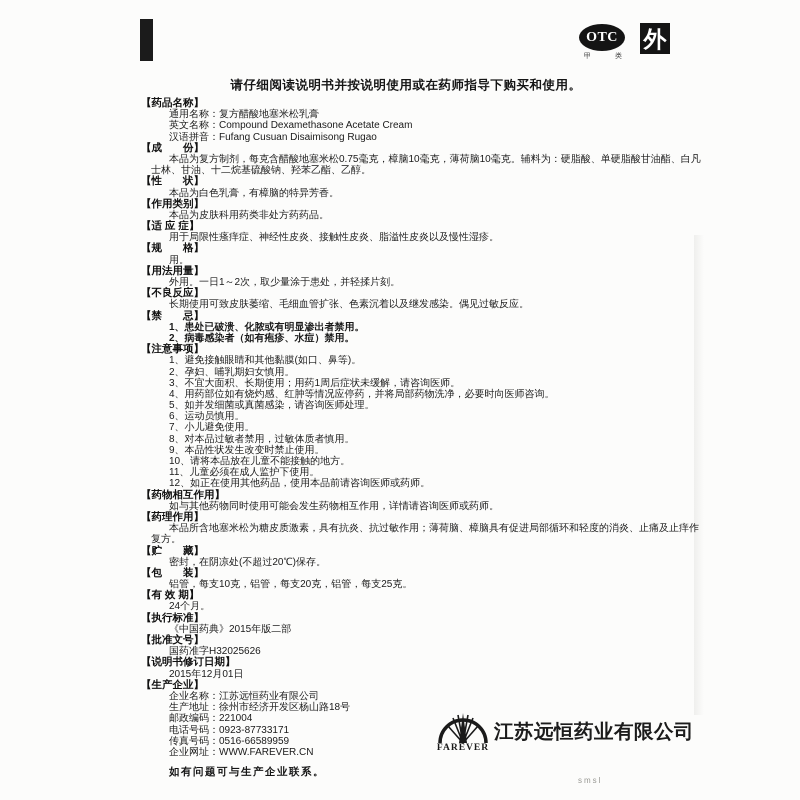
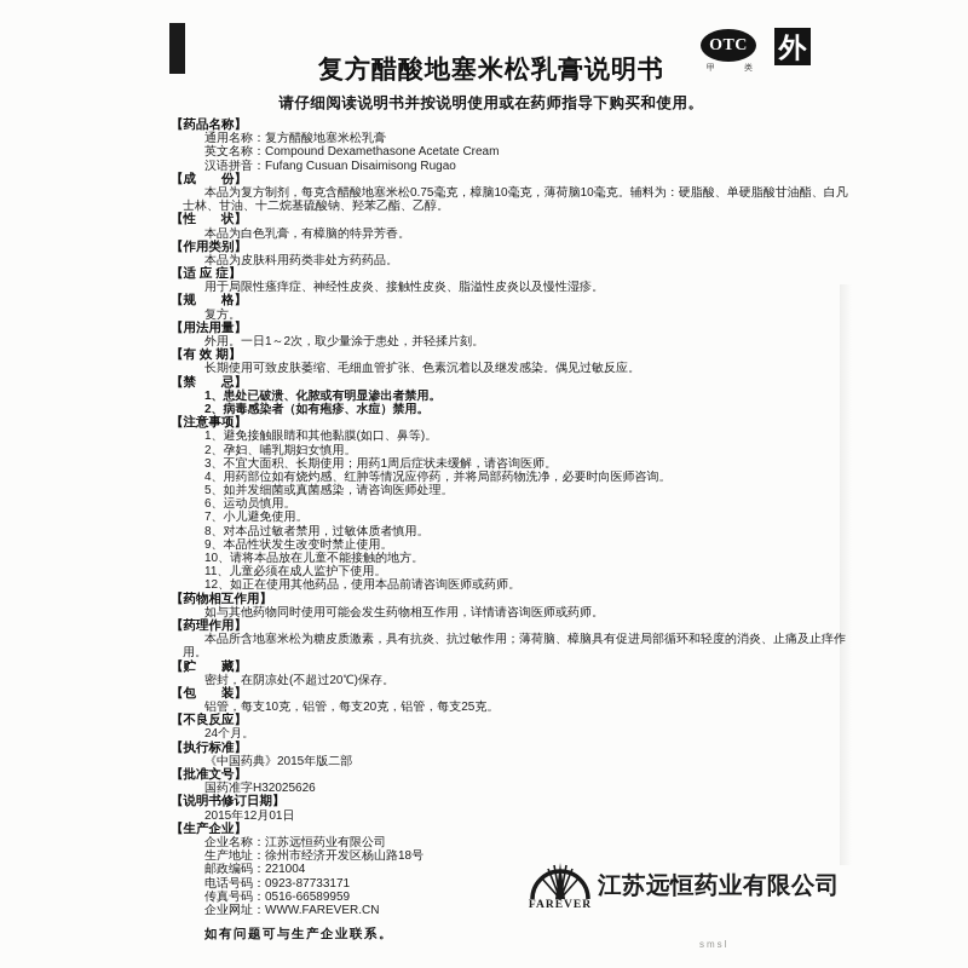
  OTC
  外
+ 复方醋酸地塞米松乳膏说明书
  请仔细阅读说明书并按说明使用或在药师指导下购买和使用。
  【药品名称】
  通用名称：复方醋酸地塞米松乳膏
  英文名称：Compound Dexamethasone Acetate Cream
  汉语拼音：Fufang Cusuan Disaimisong Rugao
  【成 份】
  本品为复方制剂，每克含醋酸地塞米松0.75毫克，樟脑10毫克，薄荷脑10毫克。辅料为：硬脂酸、单硬脂酸甘油酯、白凡
  士林、甘油、十二烷基硫酸钠、羟苯乙酯、乙醇。
  【性 状】
  本品为白色乳膏，有樟脑的特异芳香。
  【作用类别】
  本品为皮肤科用药类非处方药药品。
  【适 应 症】
  用于局限性瘙痒症、神经性皮炎、接触性皮炎、脂溢性皮炎以及慢性湿疹。
  【规 格】
- 用。
+ 复方。
  【用法用量】
  外用。一日1～2次，取少量涂于患处，并轻揉片刻。
- 【不良反应】
+ 【有 效 期】
  长期使用可致皮肤萎缩、毛细血管扩张、色素沉着以及继发感染。偶见过敏反应。
  【禁 忌】
  1、患处已破溃、化脓或有明显渗出者禁用。
  2、病毒感染者（如有疱疹、水痘）禁用。
  【注意事项】
  1、避免接触眼睛和其他黏膜(如口、鼻等)。
  2、孕妇、哺乳期妇女慎用。
  3、不宜大面积、长期使用；用药1周后症状未缓解，请咨询医师。
  4、用药部位如有烧灼感、红肿等情况应停药，并将局部药物洗净，必要时向医师咨询。
  5、如并发细菌或真菌感染，请咨询医师处理。
  6、运动员慎用。
  7、小儿避免使用。
  8、对本品过敏者禁用，过敏体质者慎用。
  9、本品性状发生改变时禁止使用。
  10、请将本品放在儿童不能接触的地方。
  11、儿童必须在成人监护下使用。
  12、如正在使用其他药品，使用本品前请咨询医师或药师。
  【药物相互作用】
  如与其他药物同时使用可能会发生药物相互作用，详情请咨询医师或药师。
  【药理作用】
  本品所含地塞米松为糖皮质激素，具有抗炎、抗过敏作用；薄荷脑、樟脑具有促进局部循环和轻度的消炎、止痛及止痒作
- 复方。
+ 用。
  【贮 藏】
  密封，在阴凉处(不超过20℃)保存。
  【包 装】
  铝管，每支10克，铝管，每支20克，铝管，每支25克。
- 【有 效 期】
+ 【不良反应】
  24个月。
  【执行标准】
  《中国药典》2015年版二部
  【批准文号】
  国药准字H32025626
  【说明书修订日期】
  2015年12月01日
  【生产企业】
  企业名称：江苏远恒药业有限公司
  生产地址：徐州市经济开发区杨山路18号
  邮政编码：221004
  电话号码：0923-87733171
  传真号码：0516-66589959
  企业网址：WWW.FAREVER.CN
  如有问题可与生产企业联系。
  FAREVER
  江苏远恒药业有限公司
  smsl
